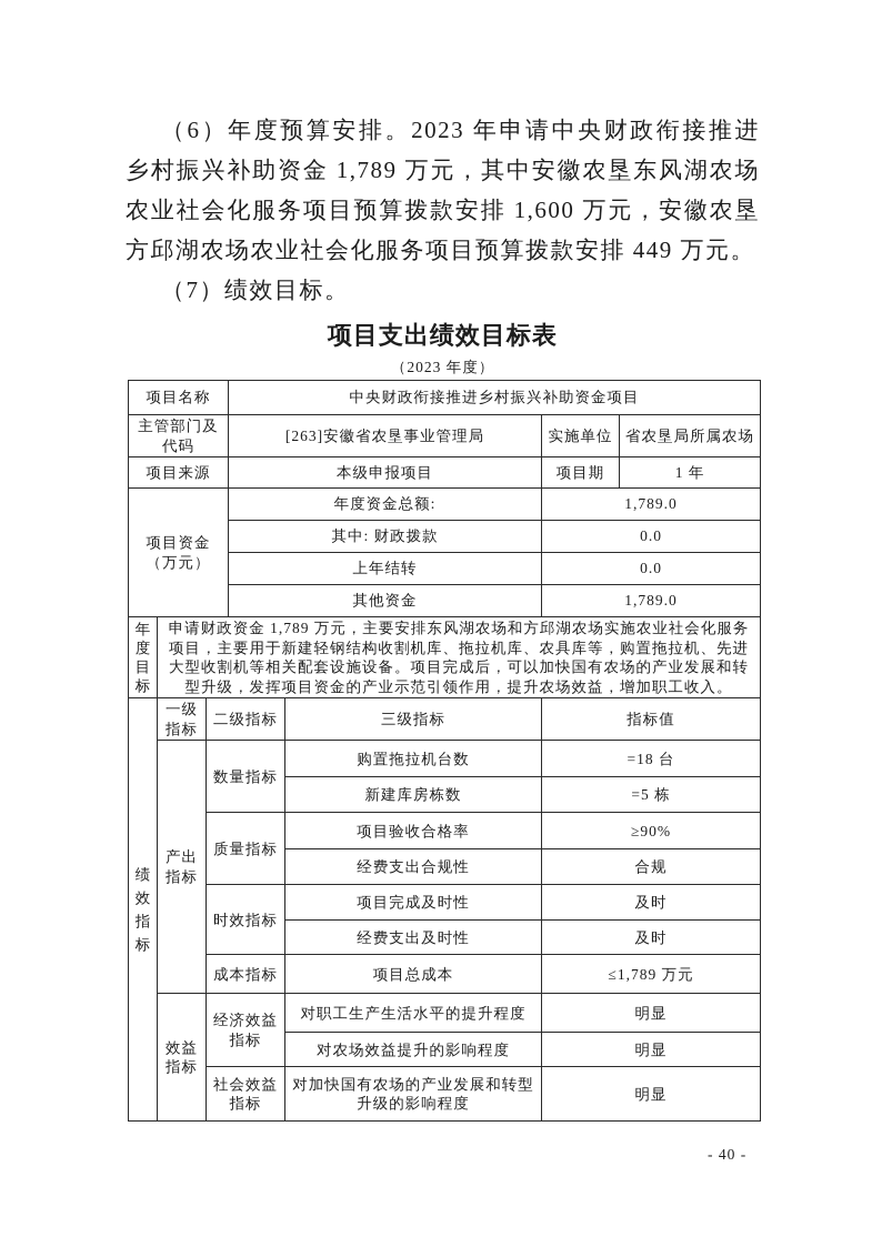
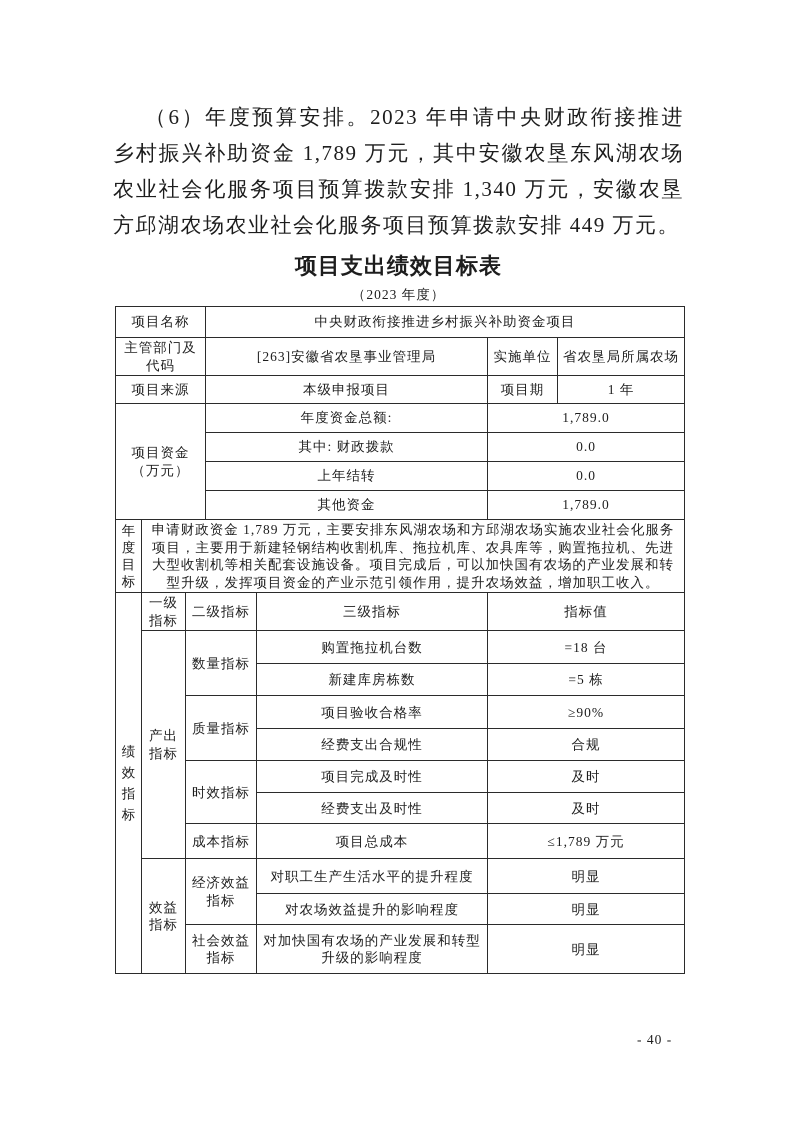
- （6）年度预算安排。2023 年申请中央财政衔接推进乡村振兴补助资金 1,789 万元，其中安徽农垦东风湖农场农业社会化服务项目预算拨款安排 1,600 万元，安徽农垦方邱湖农场农业社会化服务项目预算拨款安排 449 万元。
+ （6）年度预算安排。2023 年申请中央财政衔接推进乡村振兴补助资金 1,789 万元，其中安徽农垦东风湖农场农业社会化服务项目预算拨款安排 1,340 万元，安徽农垦方邱湖农场农业社会化服务项目预算拨款安排 449 万元。
- （7）绩效目标。
  项目支出绩效目标表
  （2023 年度）
  项目名称	中央财政衔接推进乡村振兴补助资金项目
  主管部门及代码	[263]安徽省农垦事业管理局	实施单位	省农垦局所属农场
  项目来源	本级申报项目	项目期	1 年
  项目资金 （万元）	年度资金总额:	1,789.0
  其中: 财政拨款	0.0
  上年结转	0.0
  其他资金	1,789.0
  年度目标	申请财政资金 1,789 万元，主要安排东风湖农场和方邱湖农场实施农业社会化服务项目，主要用于新建轻钢结构收割机库、拖拉机库、农具库等，购置拖拉机、先进大型收割机等相关配套设施设备。项目完成后，可以加快国有农场的产业发展和转型升级，发挥项目资金的产业示范引领作用，提升农场效益，增加职工收入。
  绩效指标	一级指标	二级指标	三级指标	指标值
  产出指标	数量指标	购置拖拉机台数	=18 台
  新建库房栋数	=5 栋
  质量指标	项目验收合格率	≥90%
  经费支出合规性	合规
  时效指标	项目完成及时性	及时
  经费支出及时性	及时
  成本指标	项目总成本	≤1,789 万元
  效益指标	经济效益指标	对职工生产生活水平的提升程度	明显
  对农场效益提升的影响程度	明显
  社会效益指标	对加快国有农场的产业发展和转型升级的影响程度	明显
  - 40 -
